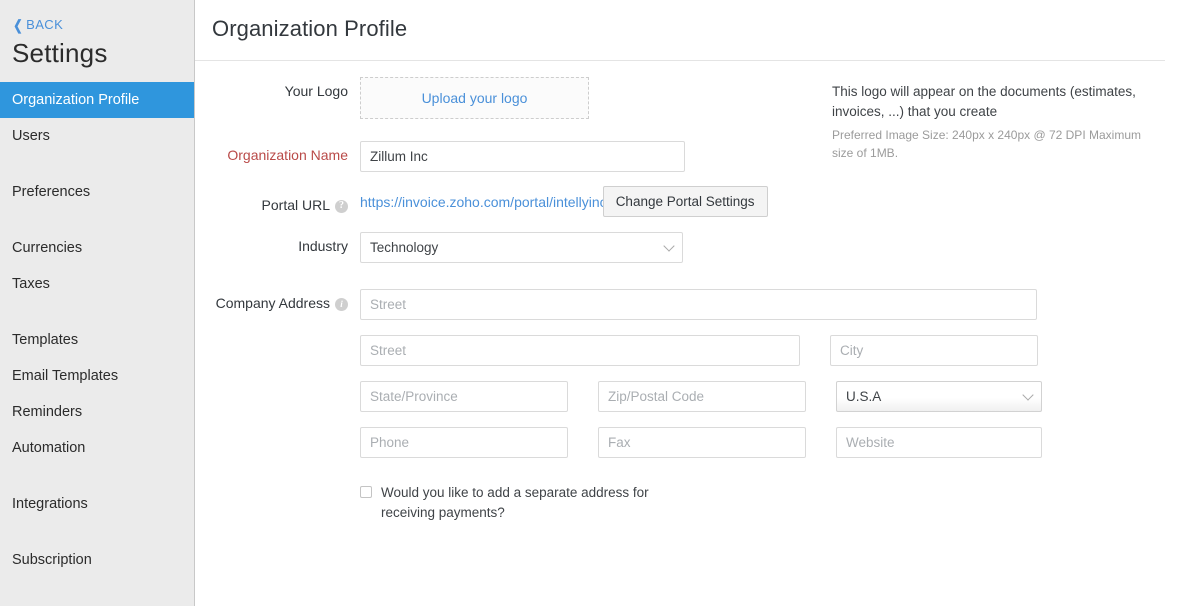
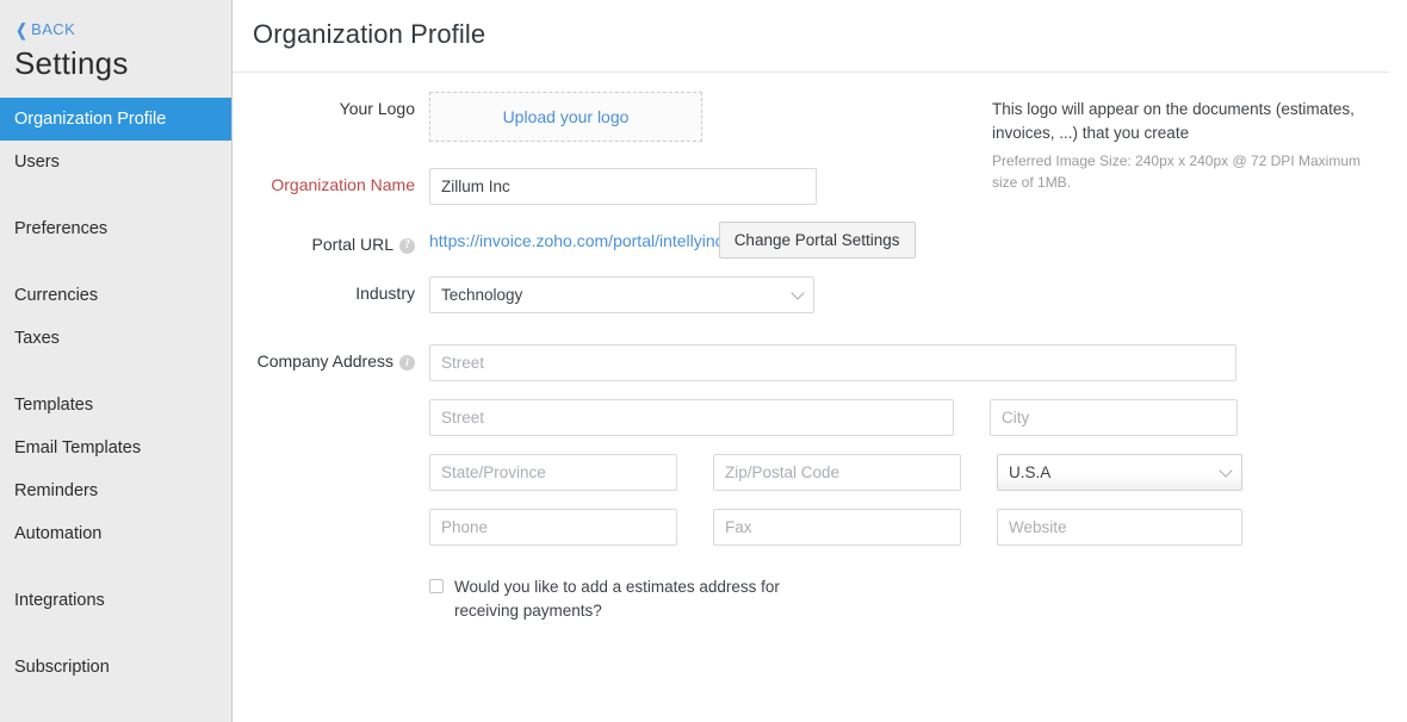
  ❮
  BACK
  Settings
  Organization Profile
  Users
  Preferences
  Currencies
  Taxes
  Templates
  Email Templates
  Reminders
  Automation
  Integrations
  Subscription
  Organization Profile
  This logo will appear on the documents (estimates, invoices, ...) that you create
  Preferred Image Size: 240px x 240px @ 72 DPI Maximum size of 1MB.
  Your Logo
  Upload your logo
  Organization Name
  Zillum Inc
  Portal URL
  ?
  https://invoice.zoho.com/portal/intellyin
  Change Portal Settings
  Industry
  Technology
  Company Address
  i
  Street
  Street
  City
  State/Province
  Zip/Postal Code
  U.S.A
  Phone
  Fax
  Website
- Would you like to add a separate address for receiving payments?
+ Would you like to add a estimates address for receiving payments?
